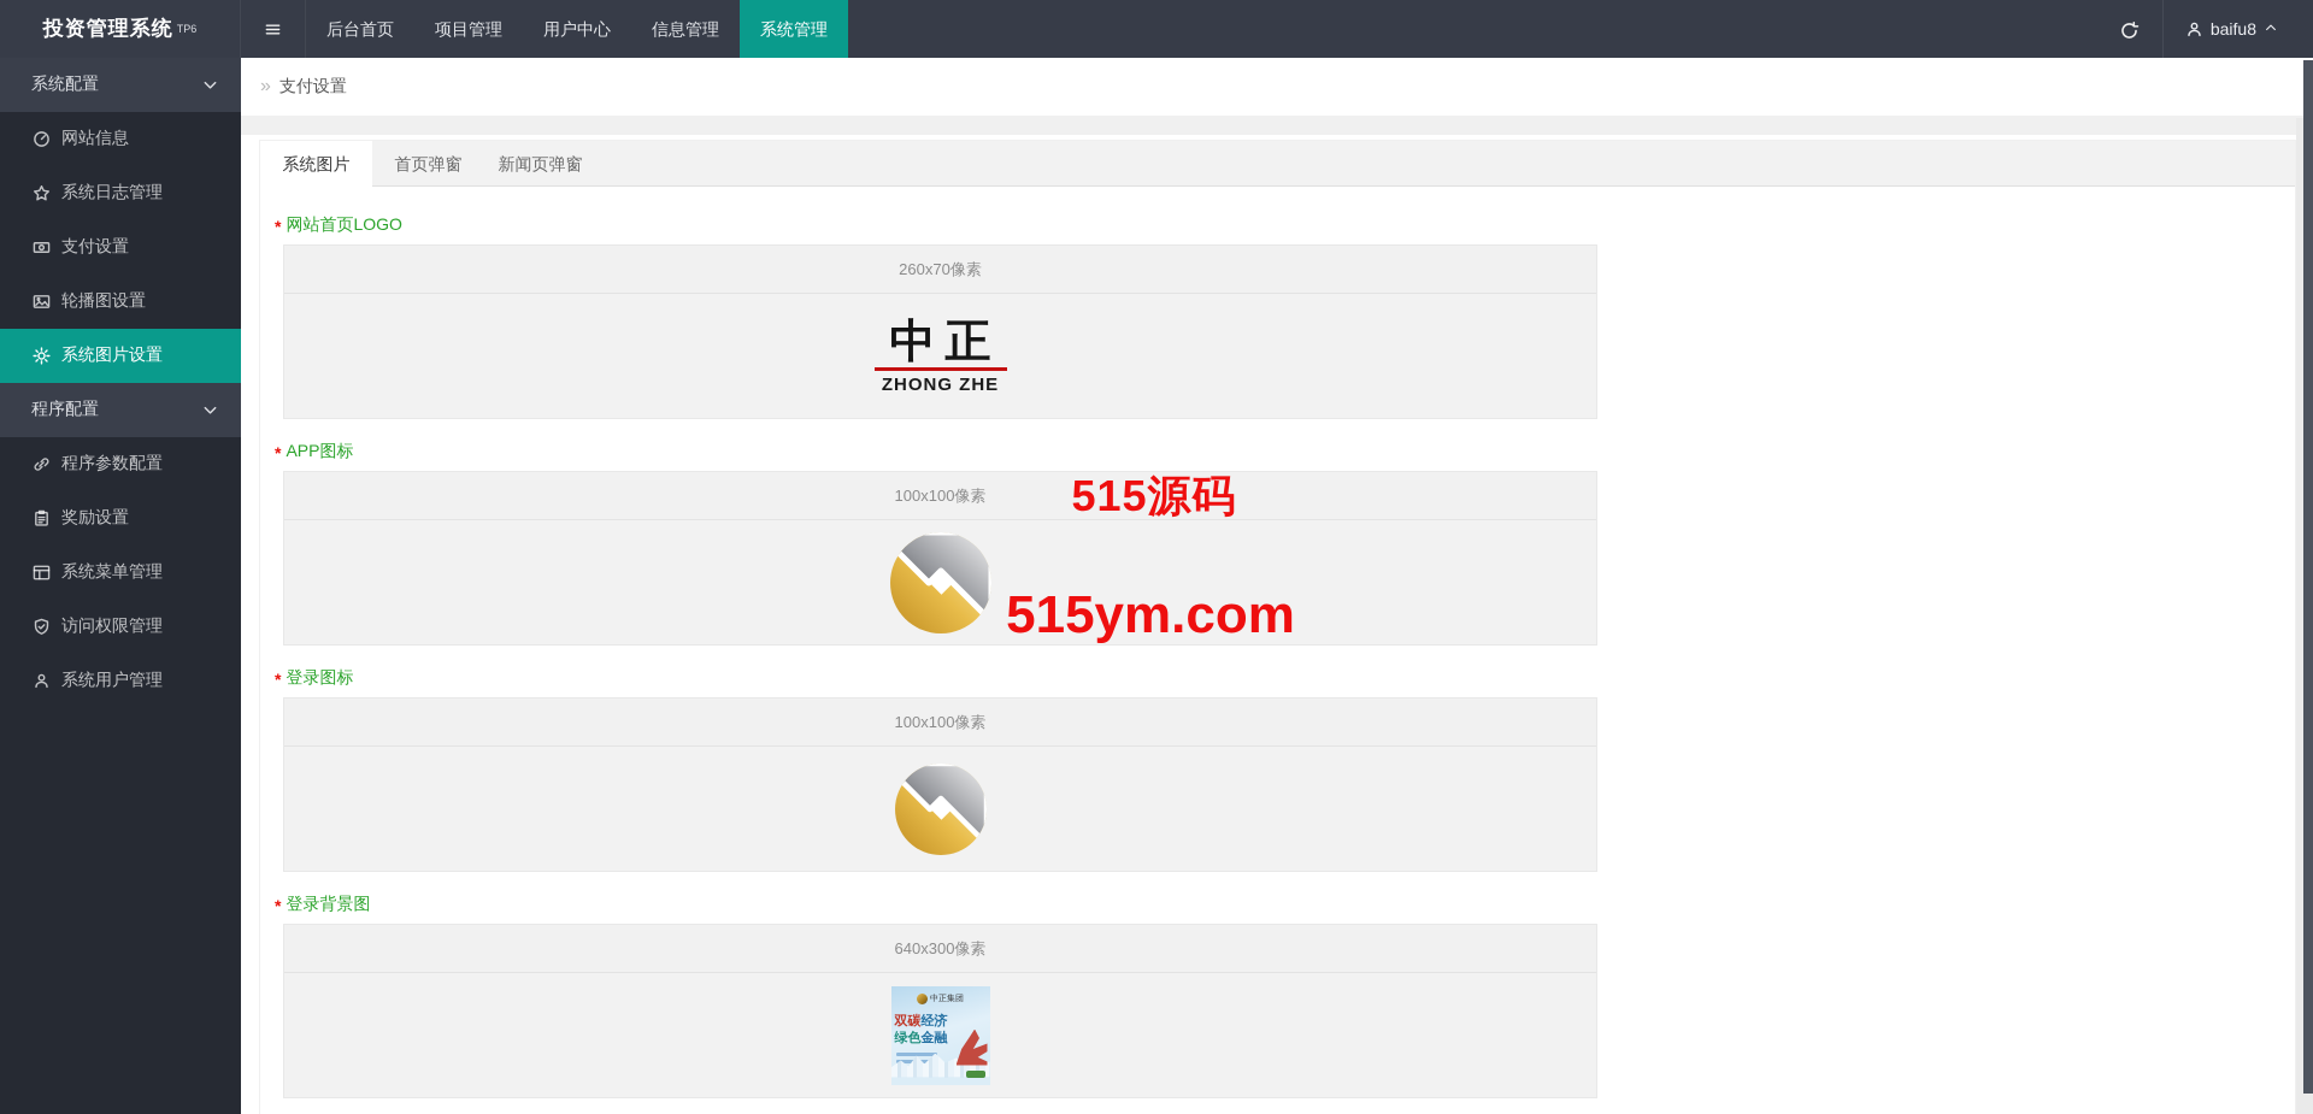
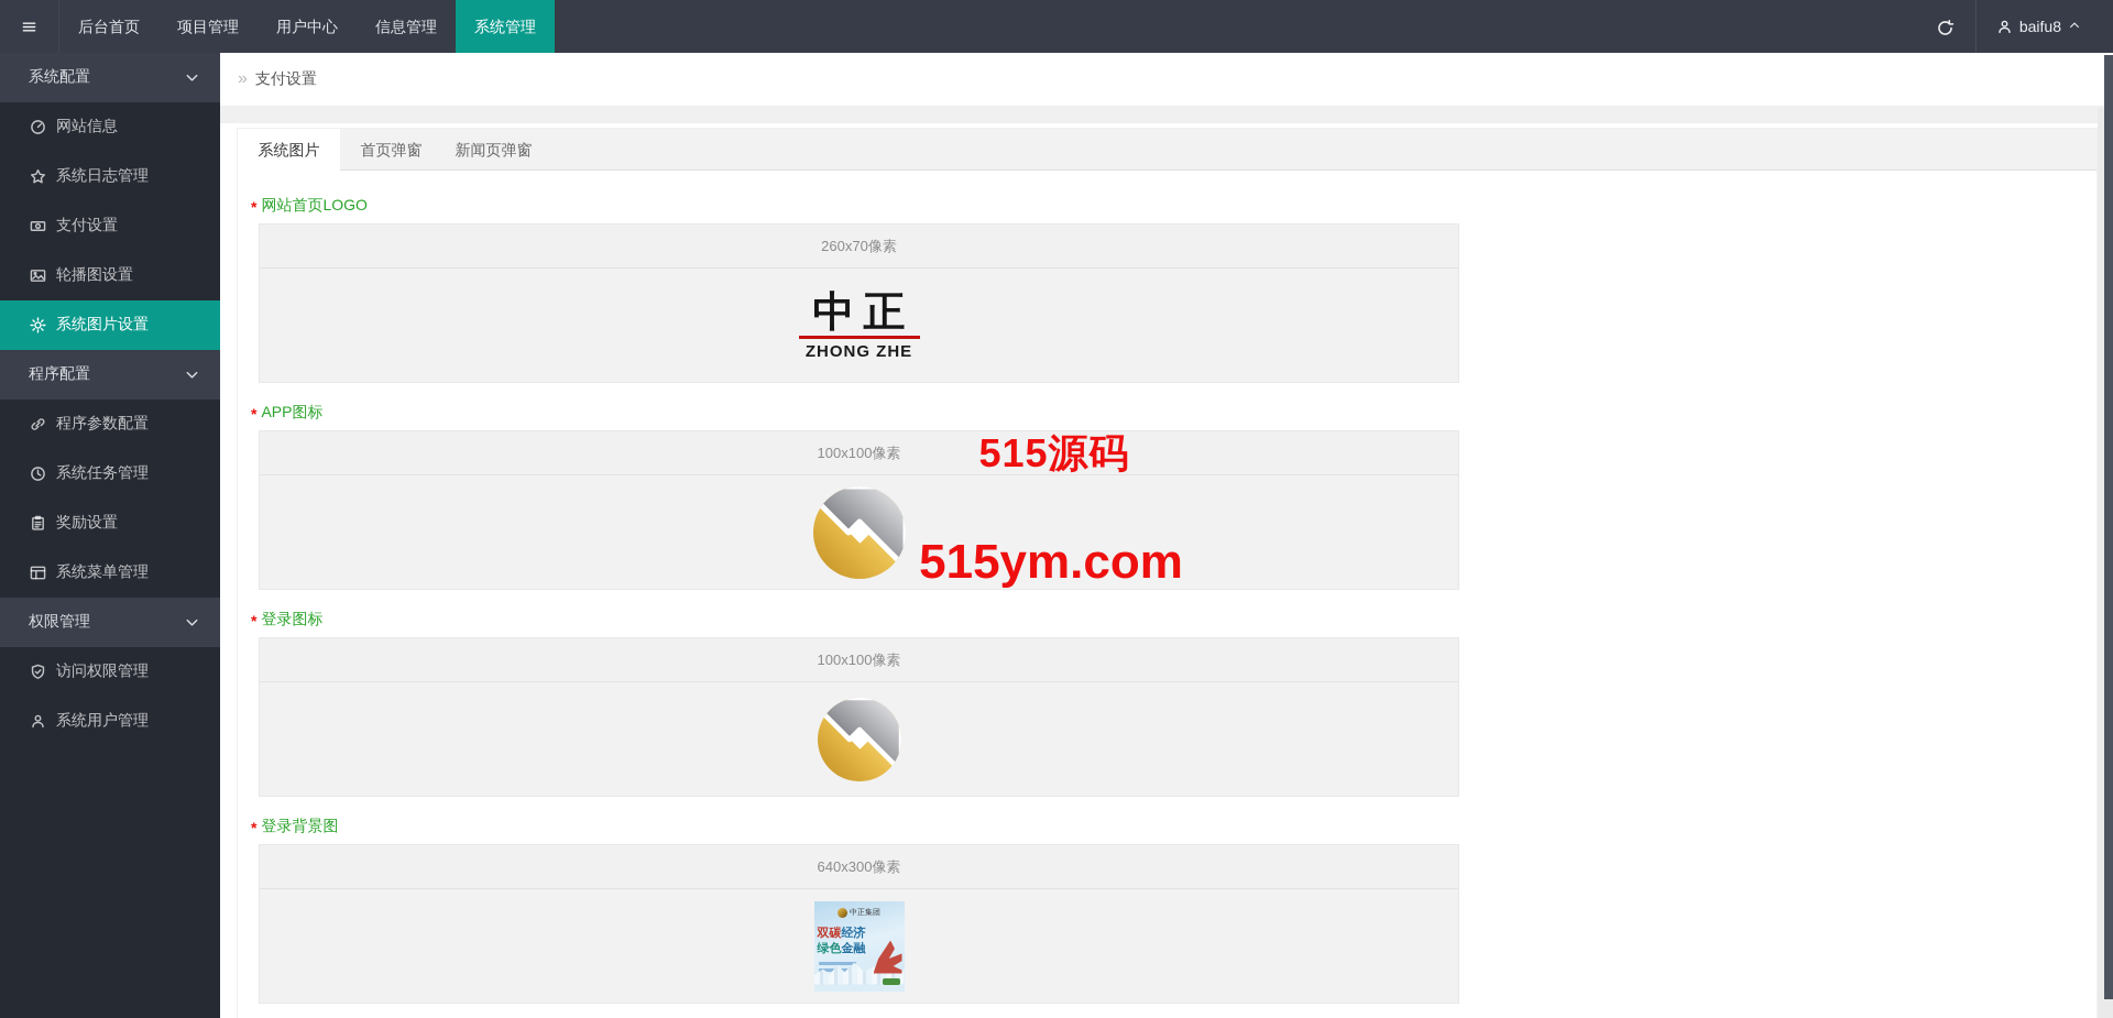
- 投资管理系统
- TP6
  后台首页
  项目管理
  用户中心
  信息管理
  系统管理
  baifu8
  系统配置
  网站信息
  系统日志管理
  支付设置
  轮播图设置
  系统图片设置
  程序配置
  程序参数配置
+ 系统任务管理
  奖励设置
  系统菜单管理
+ 权限管理
  访问权限管理
  系统用户管理
  »
  支付设置
  系统图片
  首页弹窗
  新闻页弹窗
  *
  网站首页LOGO
  260x70像素
  中正
  ZHONG ZHE
  *
  APP图标
  100x100像素
  *
  登录图标
  100x100像素
  *
  登录背景图
  640x300像素
  双碳经济
  绿色金融
  515源码
  515ym.com
